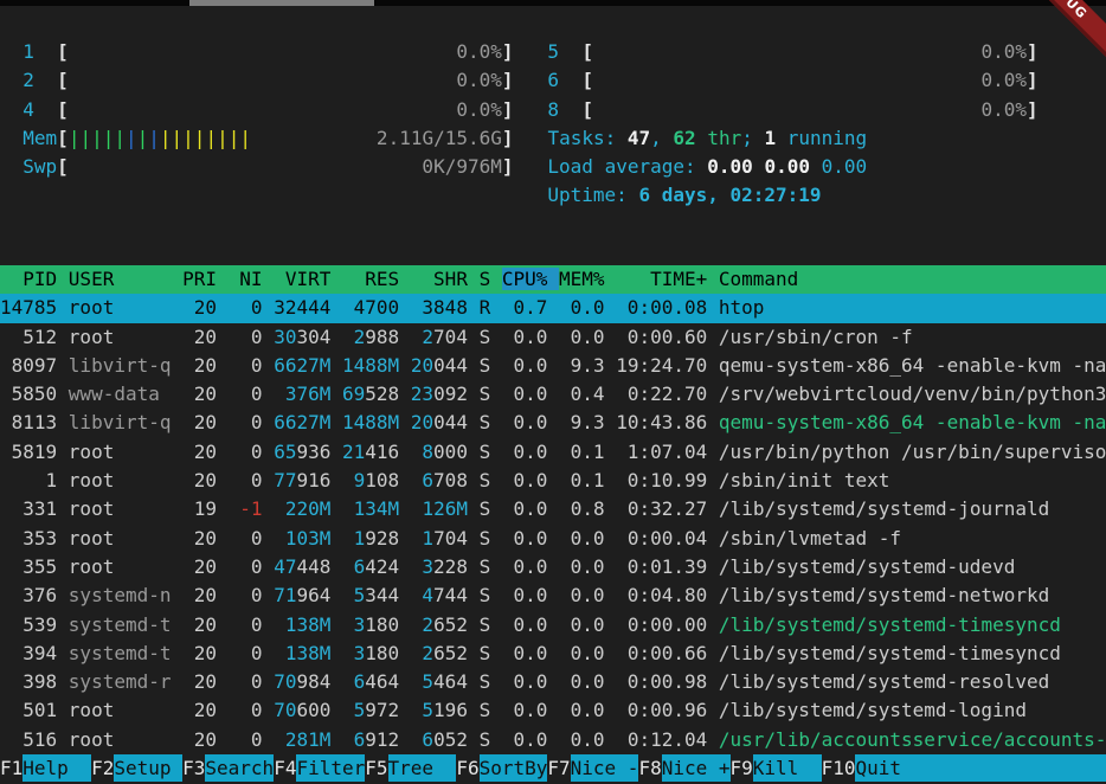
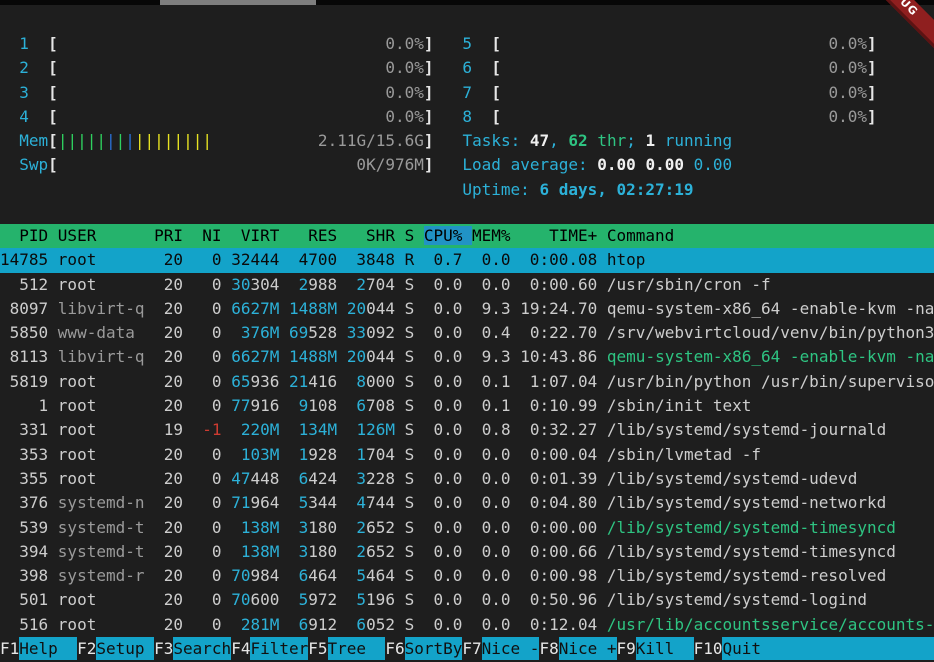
  1 [ 0.0%] 5 [ 0.0%]
  2 [ 0.0%] 6 [ 0.0%]
+ 3 [ 0.0%] 7 [ 0.0%]
  4 [ 0.0%] 8 [ 0.0%]
  Mem[|||||||||||||||| 2.11G/15.6G] Tasks: 47, 62 thr; 1 running
  Swp[ 0K/976M] Load average: 0.00 0.00 0.00
  Uptime: 6 days, 02:27:19
  PID USER PRI NI VIRT RES SHR S CPU% MEM% TIME+ Command
  14785 root 20 0 32444 4700 3848 R 0.7 0.0 0:00.08 htop
  512 root 20 0 30304 2988 2704 S 0.0 0.0 0:00.60 /usr/sbin/cron -f
  8097 libvirt-q 20 0 6627M 1488M 20044 S 0.0 9.3 19:24.70 qemu-system-x86_64 -enable-kvm -na
- 5850 www-data 20 0 376M 69528 23092 S 0.0 0.4 0:22.70 /srv/webvirtcloud/venv/bin/python3
+ 5850 www-data 20 0 376M 69528 33092 S 0.0 0.4 0:22.70 /srv/webvirtcloud/venv/bin/python3
  8113 libvirt-q 20 0 6627M 1488M 20044 S 0.0 9.3 10:43.86 qemu-system-x86_64 -enable-kvm -na
  5819 root 20 0 65936 21416 8000 S 0.0 0.1 1:07.04 /usr/bin/python /usr/bin/superviso
  1 root 20 0 77916 9108 6708 S 0.0 0.1 0:10.99 /sbin/init text
  331 root 19 -1 220M 134M 126M S 0.0 0.8 0:32.27 /lib/systemd/systemd-journald
  353 root 20 0 103M 1928 1704 S 0.0 0.0 0:00.04 /sbin/lvmetad -f
  355 root 20 0 47448 6424 3228 S 0.0 0.0 0:01.39 /lib/systemd/systemd-udevd
  376 systemd-n 20 0 71964 5344 4744 S 0.0 0.0 0:04.80 /lib/systemd/systemd-networkd
  539 systemd-t 20 0 138M 3180 2652 S 0.0 0.0 0:00.00 /lib/systemd/systemd-timesyncd
  394 systemd-t 20 0 138M 3180 2652 S 0.0 0.0 0:00.66 /lib/systemd/systemd-timesyncd
  398 systemd-r 20 0 70984 6464 5464 S 0.0 0.0 0:00.98 /lib/systemd/systemd-resolved
- 501 root 20 0 70600 5972 5196 S 0.0 0.0 0:00.96 /lib/systemd/systemd-logind
+ 501 root 20 0 70600 5972 5196 S 0.0 0.0 0:50.96 /lib/systemd/systemd-logind
  516 root 20 0 281M 6912 6052 S 0.0 0.0 0:12.04 /usr/lib/accountsservice/accounts-
  F1
  Help
  F2
  Setup
  F3
  Search
  F4
  Filter
  F5
  Tree
  F6
  SortBy
  F7
  Nice -
  F8
  Nice +
  F9
  Kill
  F10
  Quit
